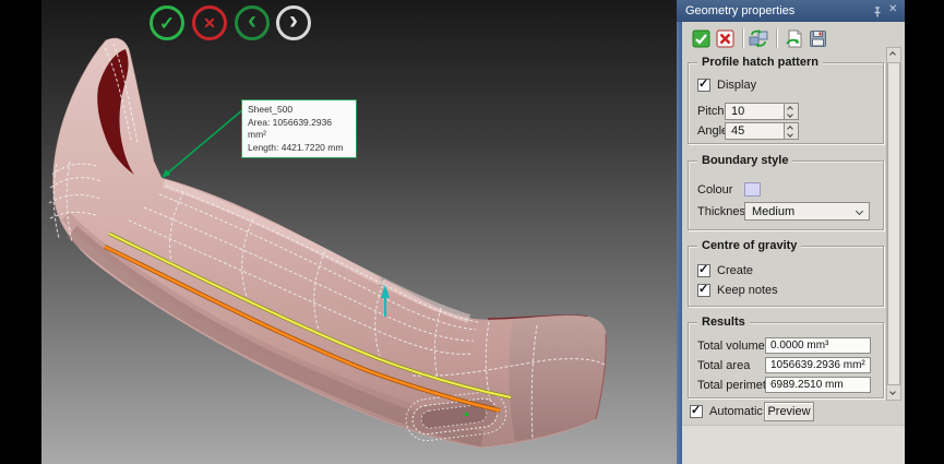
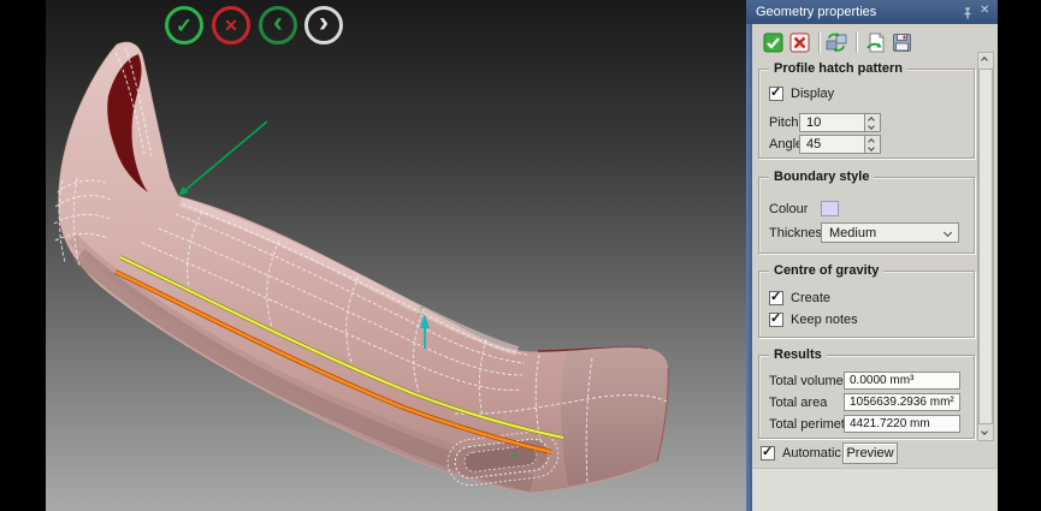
  Z
  ✓
  ✕
  ‹
  ›
- Sheet_500
- Area: 1056639.2936 mm²
- Length: 4421.7220 mm
  Geometry properties
  ✕
  Profile hatch pattern
  ✓
  Display
  Pitch
  10
  Angl
  45
  Boundary style
  Colour
  Thicknes
  Medium
  Centre of gravity
  ✓
  Create
  ✓
  Keep notes
  Results
  Total volume
  0.0000 mm³
  Total area
  1056639.2936 mm²
  Total perime
- 6989.2510 mm
+ 4421.7220 mm
  ✓
  Automatic
  Preview
